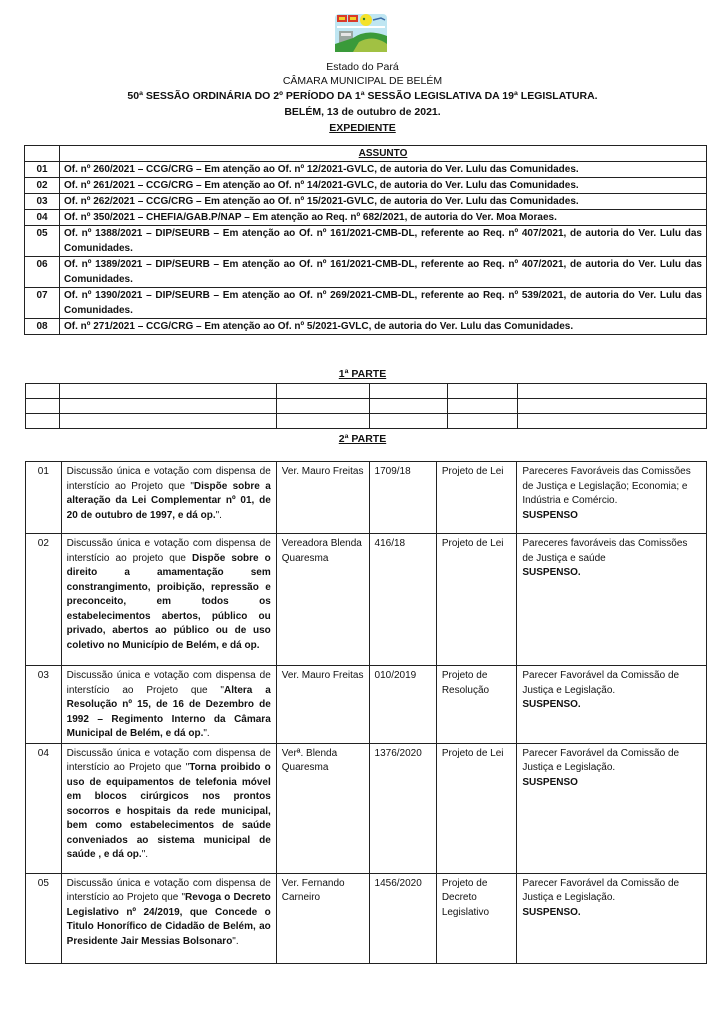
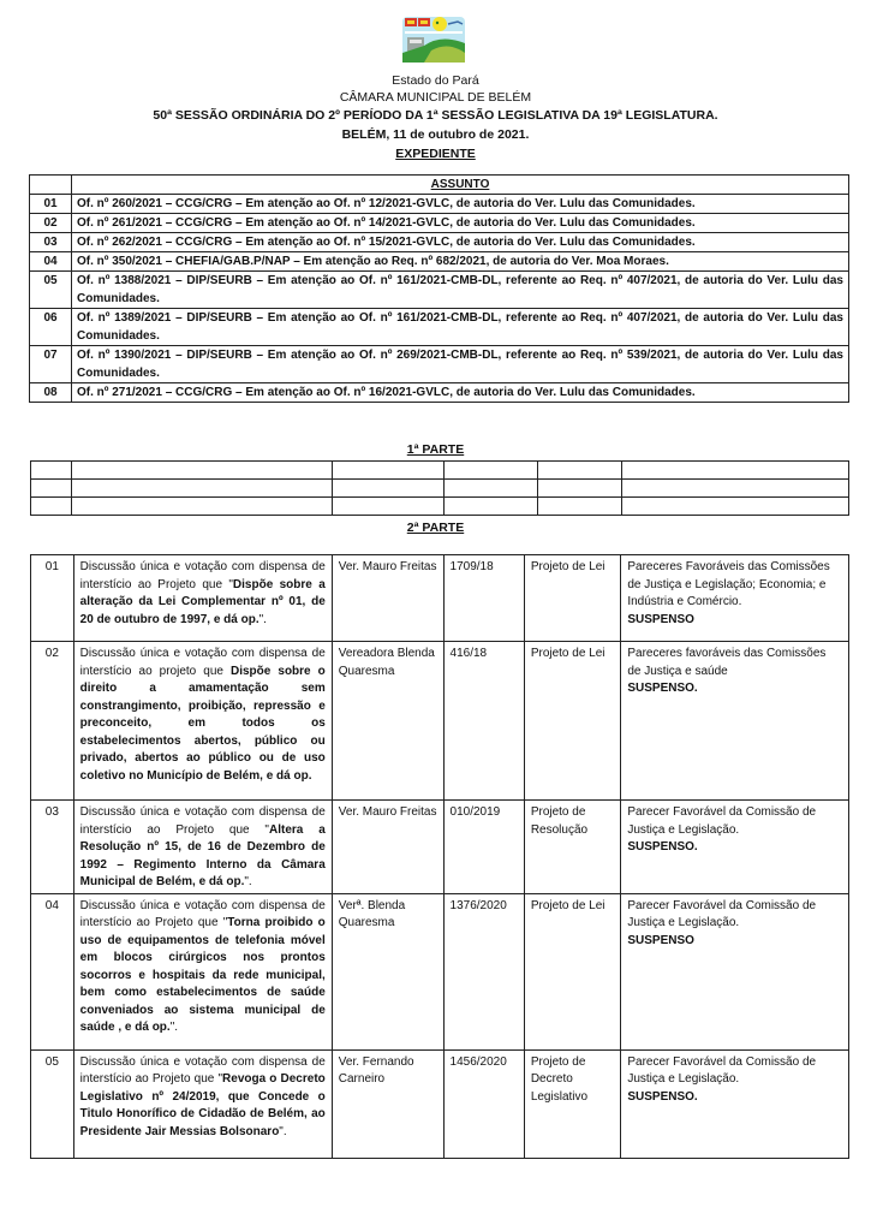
  Estado do Pará
  CÂMARA MUNICIPAL DE BELÉM
  50ª SESSÃO ORDINÁRIA DO 2º PERÍODO DA 1ª SESSÃO LEGISLATIVA DA 19ª LEGISLATURA.
- BELÉM, 13 de outubro de 2021.
+ BELÉM, 11 de outubro de 2021.
  EXPEDIENTE
  	ASSUNTO
  01	Of. nº 260/2021 – CCG/CRG – Em atenção ao Of. nº 12/2021-GVLC, de autoria do Ver. Lulu das Comunidades.
  02	Of. nº 261/2021 – CCG/CRG – Em atenção ao Of. nº 14/2021-GVLC, de autoria do Ver. Lulu das Comunidades.
  03	Of. nº 262/2021 – CCG/CRG – Em atenção ao Of. nº 15/2021-GVLC, de autoria do Ver. Lulu das Comunidades.
  04	Of. nº 350/2021 – CHEFIA/GAB.P/NAP – Em atenção ao Req. nº 682/2021, de autoria do Ver. Moa Moraes.
  05	Of. nº 1388/2021 – DIP/SEURB – Em atenção ao Of. nº 161/2021-CMB-DL, referente ao Req. nº 407/2021, de autoria do Ver. Lulu das Comunidades.
  06	Of. nº 1389/2021 – DIP/SEURB – Em atenção ao Of. nº 161/2021-CMB-DL, referente ao Req. nº 407/2021, de autoria do Ver. Lulu das Comunidades.
  07	Of. nº 1390/2021 – DIP/SEURB – Em atenção ao Of. nº 269/2021-CMB-DL, referente ao Req. nº 539/2021, de autoria do Ver. Lulu das Comunidades.
- 08	Of. nº 271/2021 – CCG/CRG – Em atenção ao Of. nº 5/2021-GVLC, de autoria do Ver. Lulu das Comunidades.
+ 08	Of. nº 271/2021 – CCG/CRG – Em atenção ao Of. nº 16/2021-GVLC, de autoria do Ver. Lulu das Comunidades.
  1ª PARTE
  2ª PARTE
  01	Discussão única e votação com dispensa de interstício ao Projeto que "Dispõe sobre a alteração da Lei Complementar nº 01, de 20 de outubro de 1997, e dá op.".	Ver. Mauro Freitas	1709/18	Projeto de Lei	Pareceres Favoráveis das Comissões de Justiça e Legislação; Economia; e Indústria e Comércio.SUSPENSO
  02	Discussão única e votação com dispensa de interstício ao projeto que Dispõe sobre o direito a amamentação sem constrangimento, proibição, repressão e preconceito, em todos os estabelecimentos abertos, público ou privado, abertos ao público ou de uso coletivo no Município de Belém, e dá op.	Vereadora Blenda Quaresma	416/18	Projeto de Lei	Pareceres favoráveis das Comissões de Justiça e saúdeSUSPENSO.
  03	Discussão única e votação com dispensa de interstício ao Projeto que "Altera a Resolução nº 15, de 16 de Dezembro de 1992 – Regimento Interno da Câmara Municipal de Belém, e dá op.".	Ver. Mauro Freitas	010/2019	Projeto de Resolução	Parecer Favorável da Comissão de Justiça e Legislação.SUSPENSO.
  04	Discussão única e votação com dispensa de interstício ao Projeto que "Torna proibido o uso de equipamentos de telefonia móvel em blocos cirúrgicos nos prontos socorros e hospitais da rede municipal, bem como estabelecimentos de saúde conveniados ao sistema municipal de saúde , e dá op.".	Verª. Blenda Quaresma	1376/2020	Projeto de Lei	Parecer Favorável da Comissão de Justiça e Legislação.SUSPENSO
  05	Discussão única e votação com dispensa de interstício ao Projeto que "Revoga o Decreto Legislativo nº 24/2019, que Concede o Titulo Honorífico de Cidadão de Belém, ao Presidente Jair Messias Bolsonaro".	Ver. Fernando Carneiro	1456/2020	Projeto de Decreto Legislativo	Parecer Favorável da Comissão de Justiça e Legislação.SUSPENSO.
